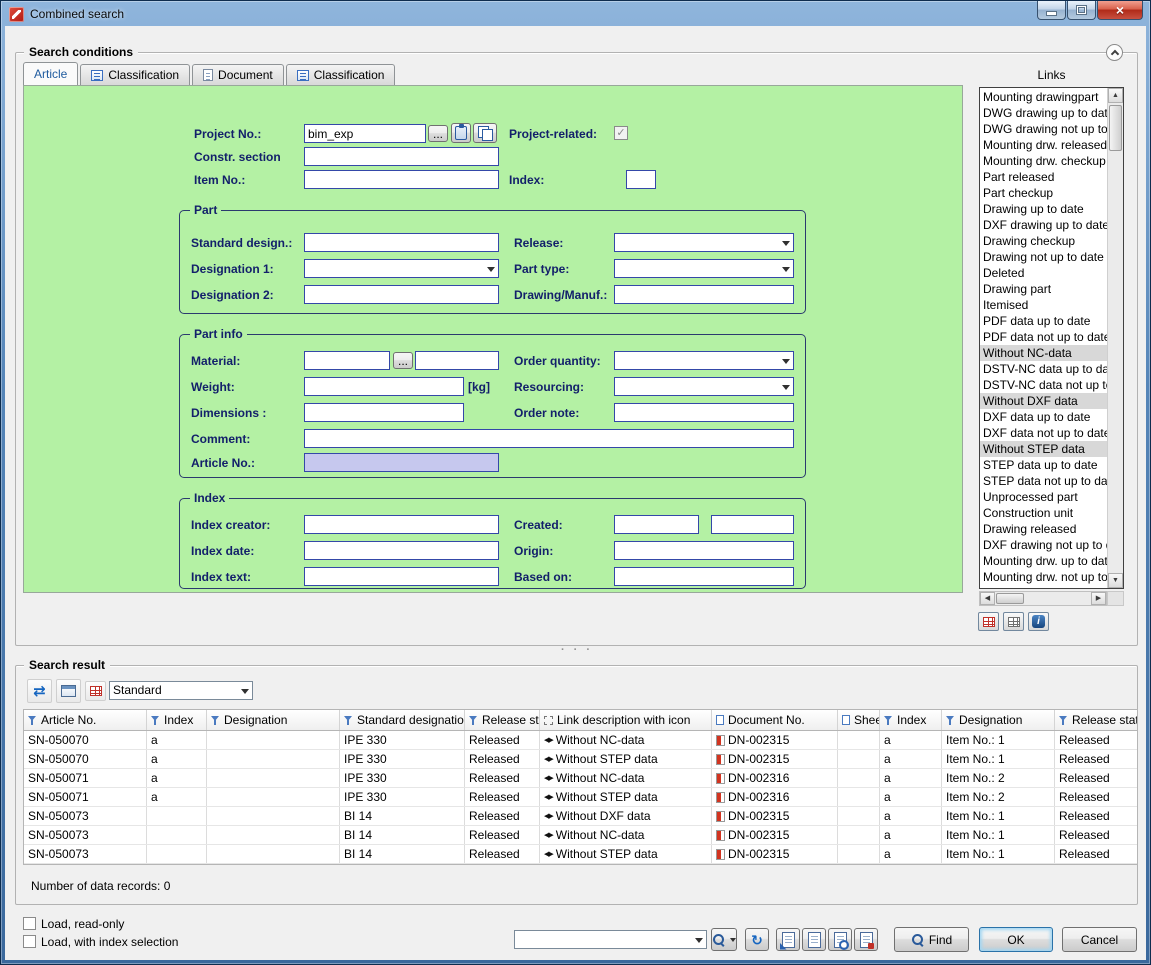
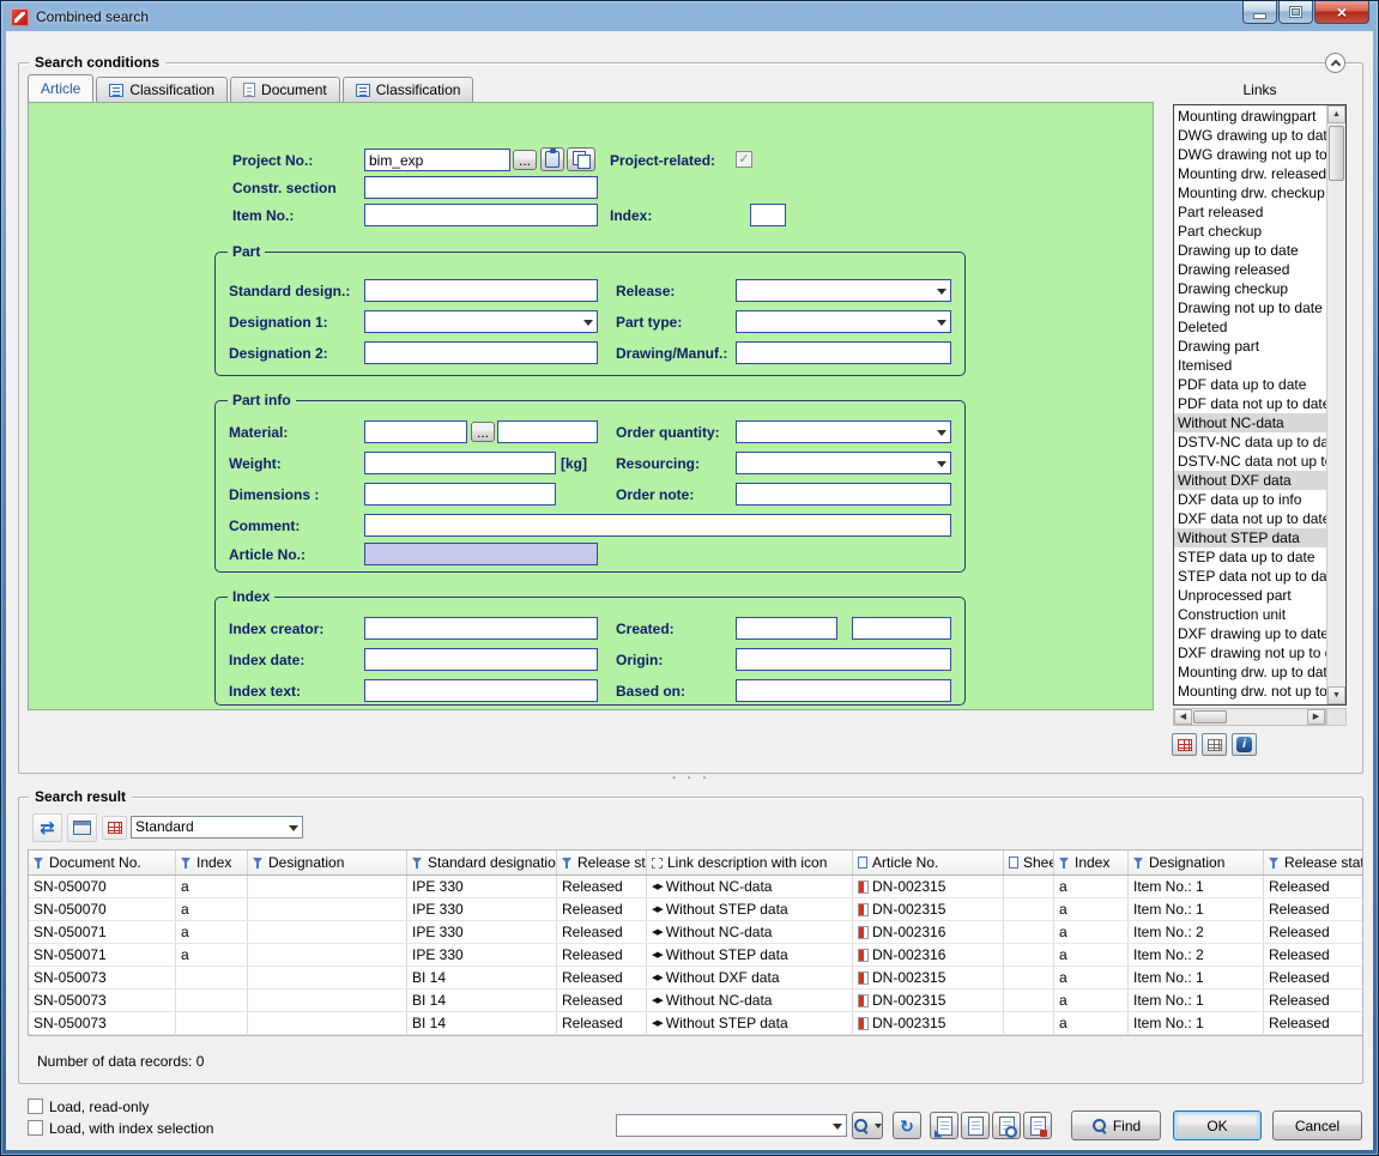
  Combined search
  ×
  Search conditions
  Article
  Classification
  Document
  Classification
  Project No.:
  bim_exp
  ...
  Project-related:
  ✓
  Constr. section
  Item No.:
  Index:
  Part
  Standard design.:
  Release:
  Designation 1:
  Part type:
  Designation 2:
  Drawing/Manuf.:
  Part info
  Material:
  ...
  Order quantity:
  Weight:
  [kg]
  Resourcing:
  Dimensions :
  Order note:
  Comment:
  Article No.:
  Index
  Index creator:
  Created:
  Index date:
  Origin:
  Index text:
  Based on:
  Links
  Mounting drawingpart
  DWG drawing up to da
  DWG drawing not up to
  Mounting drw. released
  Mounting drw. checkup
  Part released
  Part checkup
  Drawing up to date
- DXF drawing up to date
+ Drawing released
  Drawing checkup
  Drawing not up to date
  Deleted
  Drawing part
  Itemised
  PDF data up to date
  PDF data not up to dat
  Without NC-data
  DSTV-NC data up to da
  DSTV-NC data not up t
  Without DXF data
- DXF data up to date
+ DXF data up to info
  DXF data not up to dat
  Without STEP data
  STEP data up to date
  STEP data not up to da
  Unprocessed part
  Construction unit
- Drawing released
+ DXF drawing up to date
  DXF drawing not up to
  Mounting drw. up to da
  Mounting drw. not up to
  i
  · · ·
  Search result
  ⇄
  Standard
- Article No.
+ Document No.
  Index
  Designation
  Standard designatio
  Link description with icon
- Document No.
+ Article No.
  Shee
  Index
  Designation
  Release sta
  SN-050070
  a
  IPE 330
  Released
  Without NC-data
  DN-002315
  a
  Item No.: 1
  Released
  SN-050070
  a
  IPE 330
  Released
  Without STEP data
  DN-002315
  a
  Item No.: 1
  Released
  SN-050071
  a
  IPE 330
  Released
  Without NC-data
  DN-002316
  a
  Item No.: 2
  Released
  SN-050071
  a
  IPE 330
  Released
  Without STEP data
  DN-002316
  a
  Item No.: 2
  Released
  SN-050073
  BI 14
  Released
  Without DXF data
  DN-002315
  a
  Item No.: 1
  Released
  SN-050073
  BI 14
  Released
  Without NC-data
  DN-002315
  a
  Item No.: 1
  Released
  SN-050073
  BI 14
  Released
  Without STEP data
  DN-002315
  a
  Item No.: 1
  Released
  Number of data records: 0
  Load, read-only
  Load, with index selection
  ↻
  Find
  OK
  Cancel
